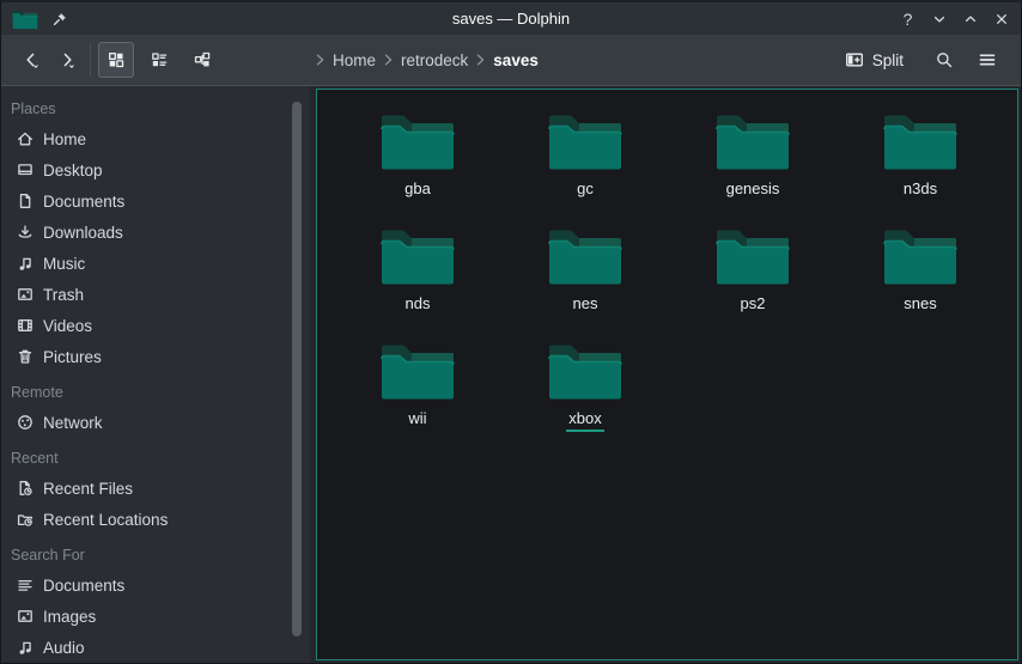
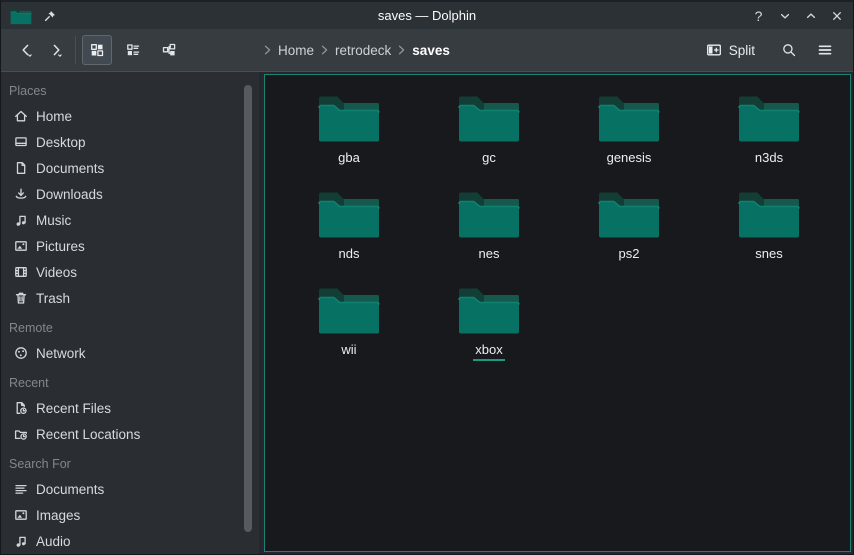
  saves — Dolphin
  ?
  Home
  retrodeck
  saves
  Split
  Places
  Home
  Desktop
  Documents
  Downloads
  Music
- Trash
+ Pictures
  Videos
- Pictures
+ Trash
  Remote
  Network
  Recent
  Recent Files
  Recent Locations
  Search For
  Documents
  Images
  Audio
  gba
  gc
  genesis
  n3ds
  nds
  nes
  ps2
  snes
  wii
  xbox
